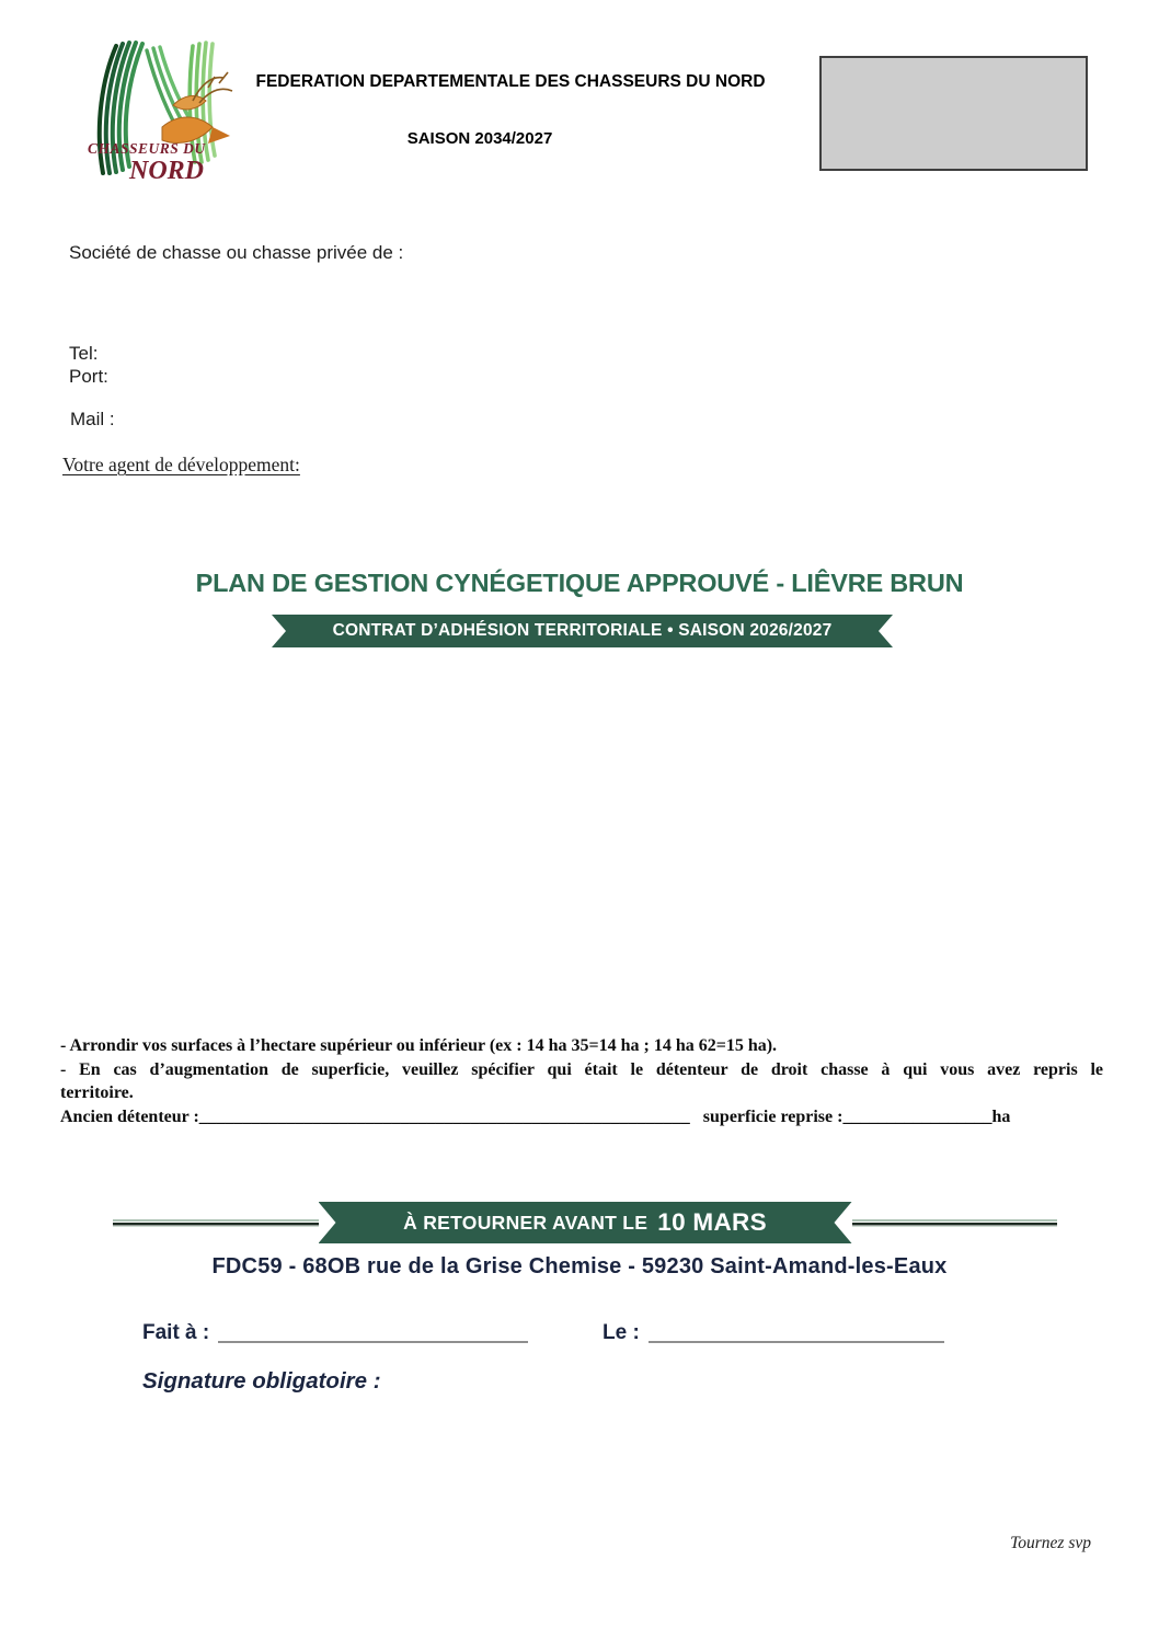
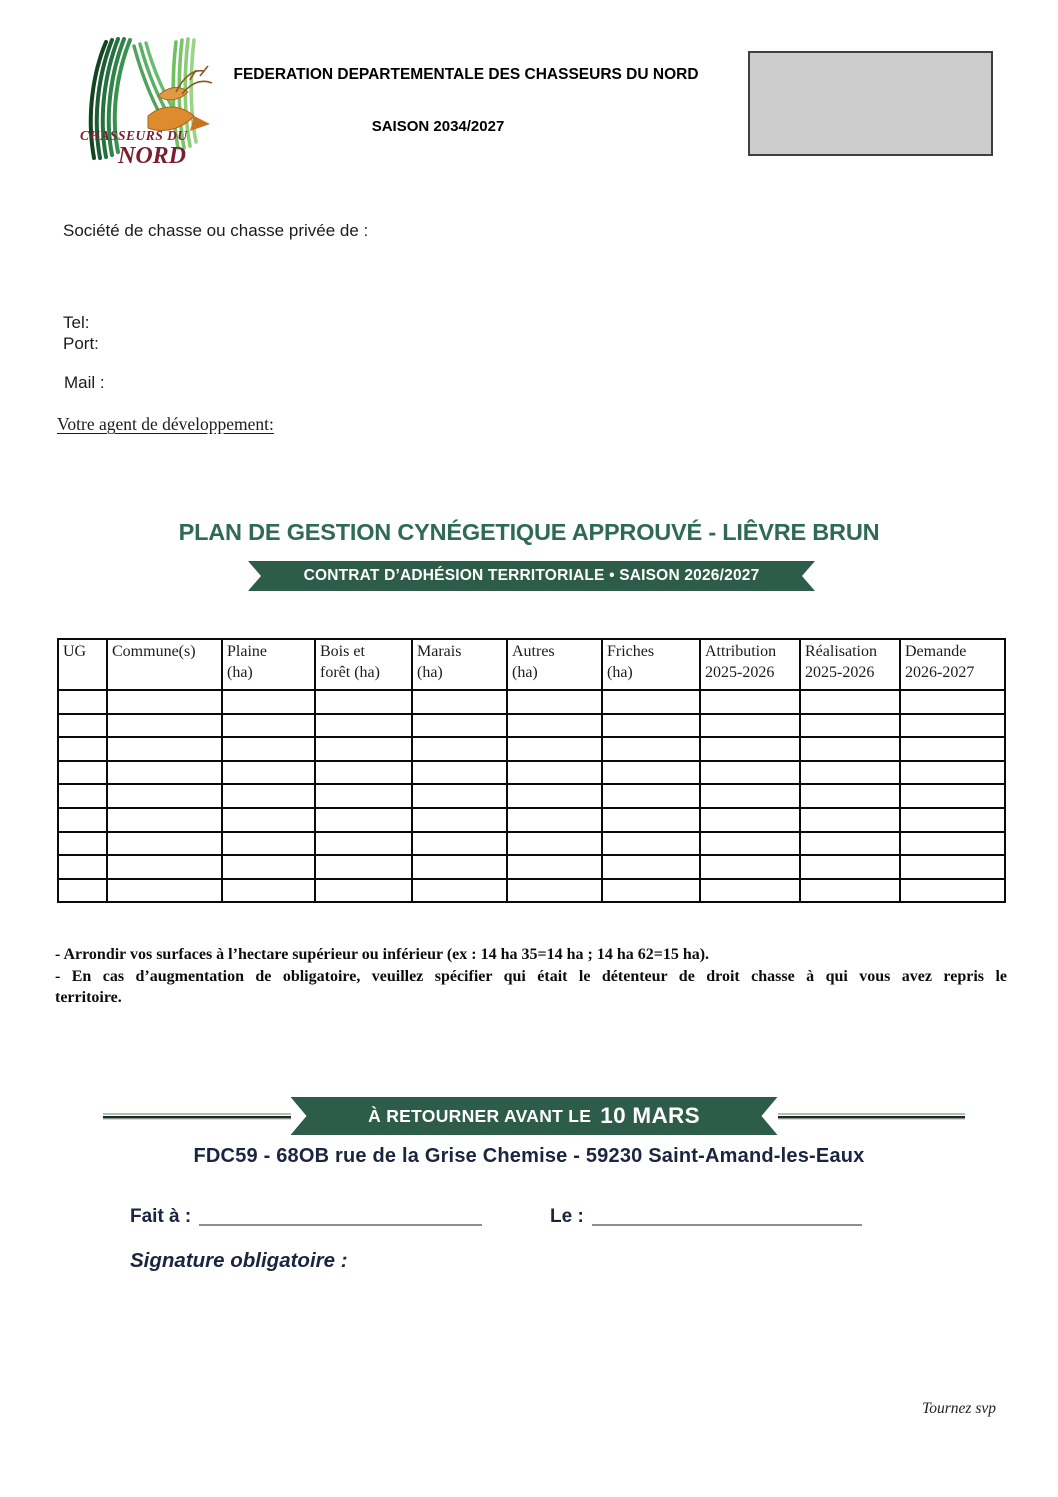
  CHASSEURS DU
  NORD
  FEDERATION DEPARTEMENTALE DES CHASSEURS DU NORD
  SAISON 2034/2027
  Société de chasse ou chasse privée de :
  Tel:
  Port:
  Mail :
  Votre agent de développement:
  PLAN DE GESTION CYNÉGETIQUE APPROUVÉ - LIÊVRE BRUN
  CONTRAT D’ADHÉSION TERRITORIALE • SAISON 2026/2027
+ UG	Commune(s)	Plaine(ha)	Bois etforêt (ha)	Marais(ha)	Autres(ha)	Friches(ha)	Attribution2025-2026	Réalisation2025-2026	Demande2026-2027
  - Arrondir vos surfaces à l’hectare supérieur ou inférieur (ex : 14 ha 35=14 ha ; 14 ha 62=15 ha).
- - En cas d’augmentation de superficie, veuillez spécifier qui était le détenteur de droit chasse à qui vous avez repris le
+ - En cas d’augmentation de obligatoire, veuillez spécifier qui était le détenteur de droit chasse à qui vous avez repris le
  territoire.
- Ancien détenteur :________________________________________________________ superficie reprise :_________________ha
  À RETOURNER AVANT LE
  10 MARS
  FDC59 - 68OB rue de la Grise Chemise - 59230 Saint-Amand-les-Eaux
  Fait à :
  Le :
  Signature obligatoire :
  Tournez svp
